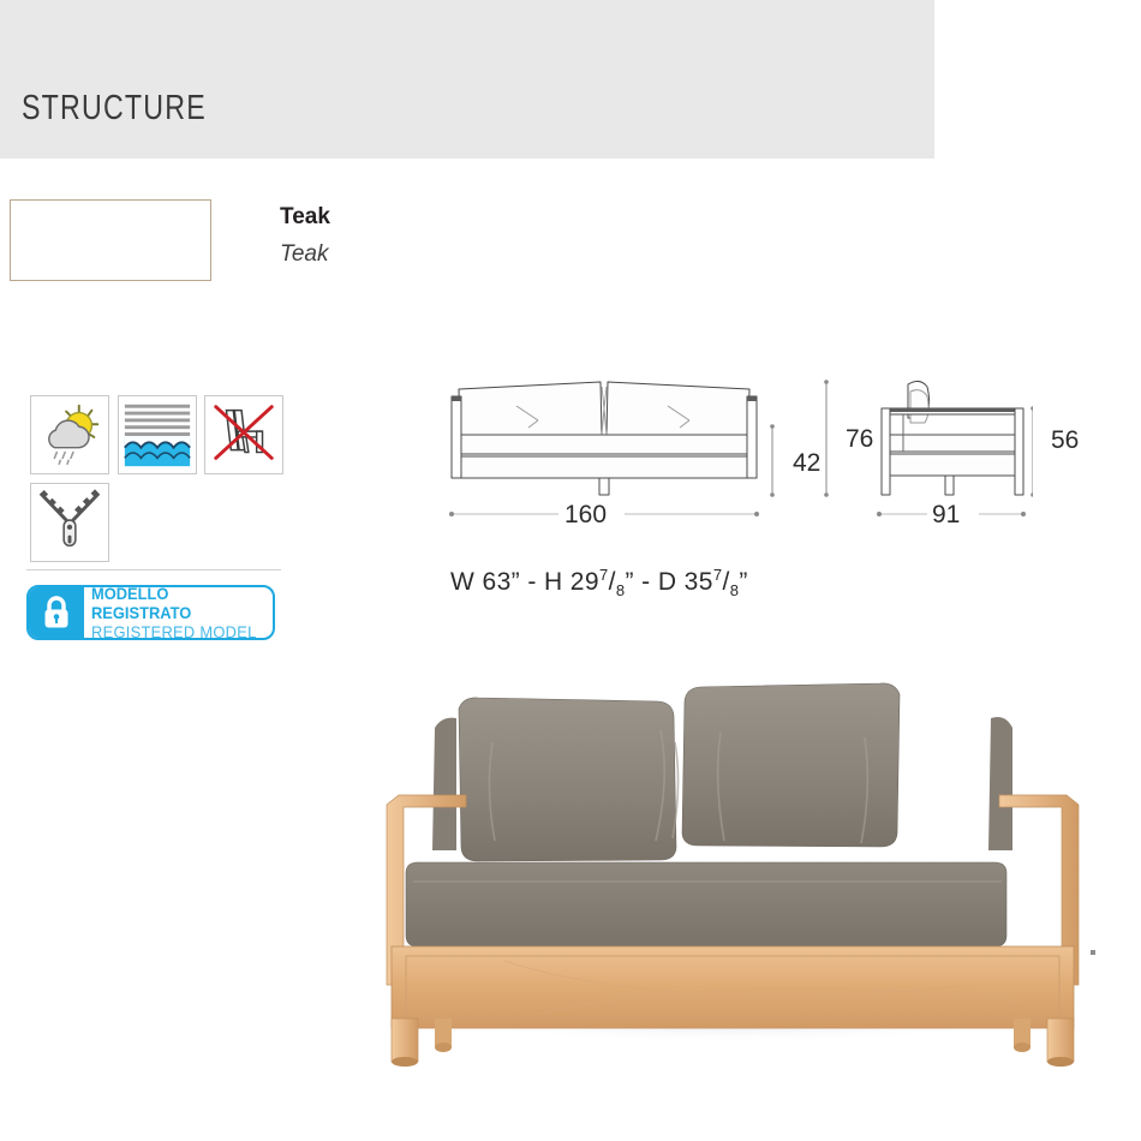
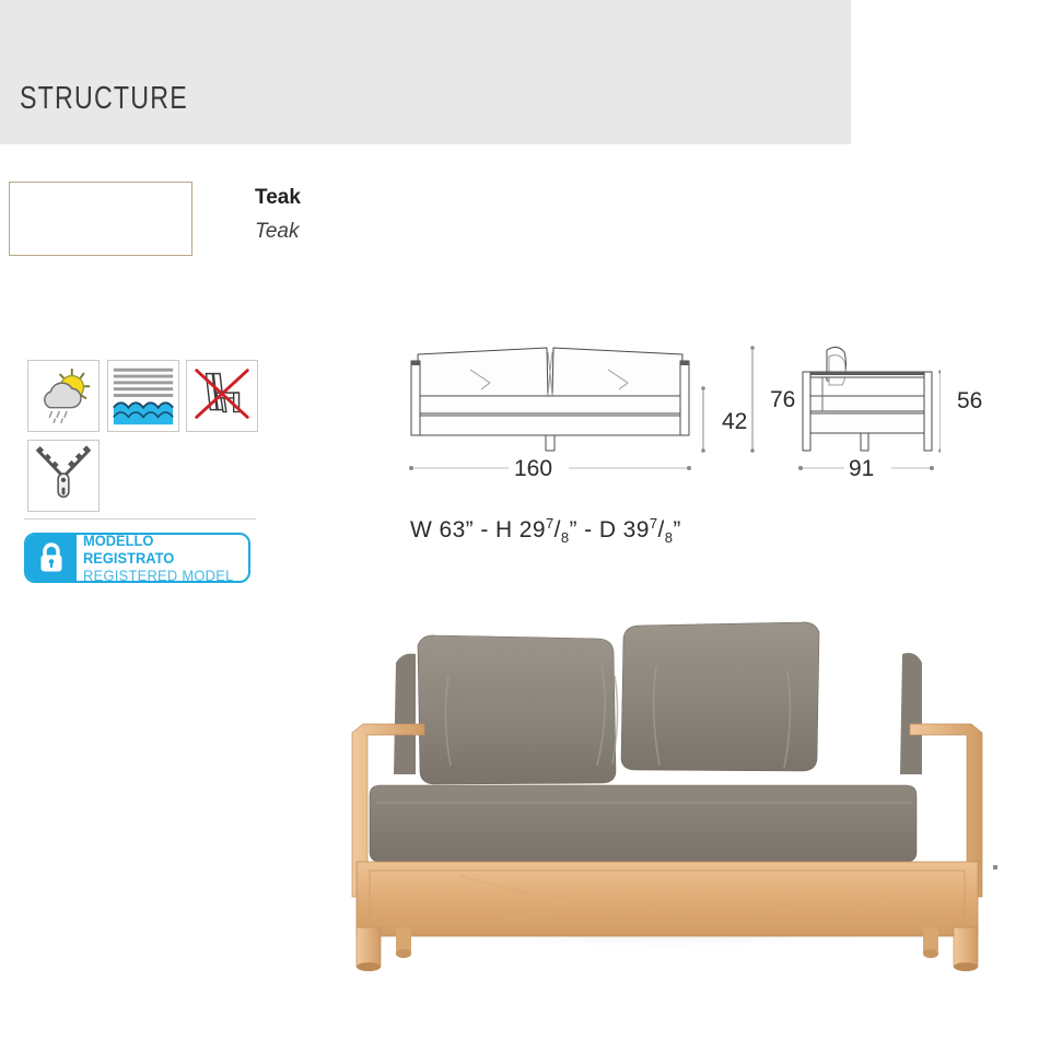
  STRUCTURE
  Teak
  Teak
  MODELLO REGISTRATO
  REGISTERED MODEL
  42
  76
  160
  91
  56
- W 63” - H 297/8” - D 357/8”
+ W 63” - H 297/8” - D 397/8”
